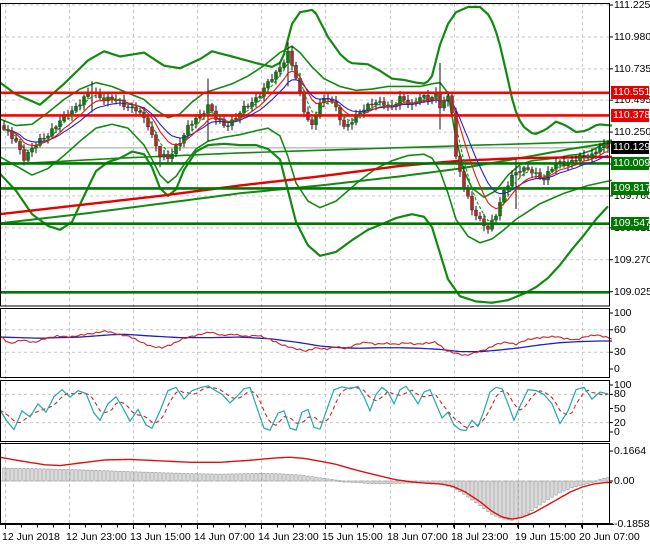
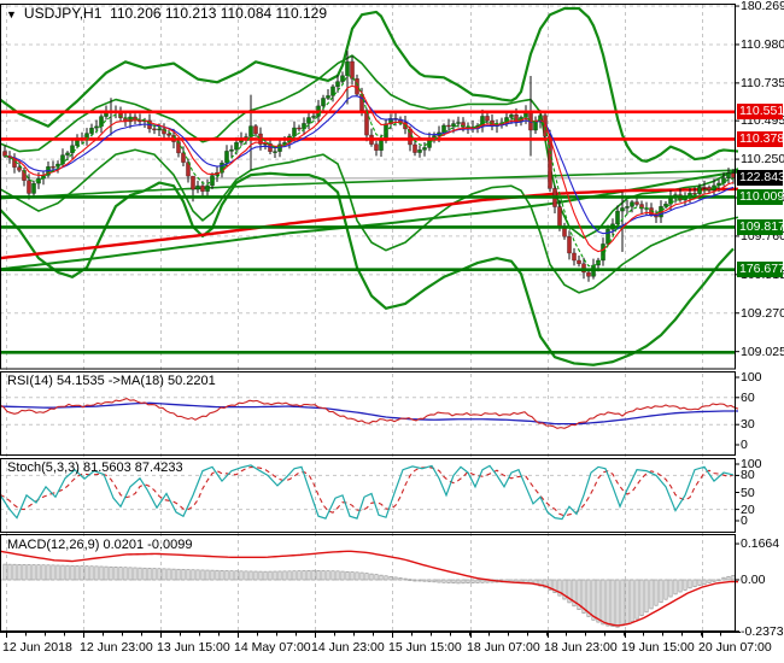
+ ▼ USDJPY,H1 110.206 110.213 110.084 110.129
+ RSI(14) 54.1535 ->MA(18) 50.2201
+ Stoch(5,3,3) 81.5603 87.4233
+ MACD(12,26,9) 0.0201 -0.0099
- 111.225
+ 180.269
  110.980
  110.735
  110.495
  110.250
  109.760
  109.270
  109.025
  100
  60
  30
  0
  100
  80
  50
  20
  0
  0.1664
  0.00
- -0.1858
+ -0.2373
  110.551
  110.378
- 110.129
+ 122.843
  110.009
  109.817
- 109.547
+ 176.677
  12 Jun 2018
  12 Jun 23:00
  13 Jun 15:00
- 14 Jun 07:00
+ 14 May 07:00
  14 Jun 23:00
  15 Jun 15:00
  18 Jun 07:00
- 18 Jul 23:00
+ 18 Jun 23:00
  19 Jun 15:00
  20 Jun 07:00
